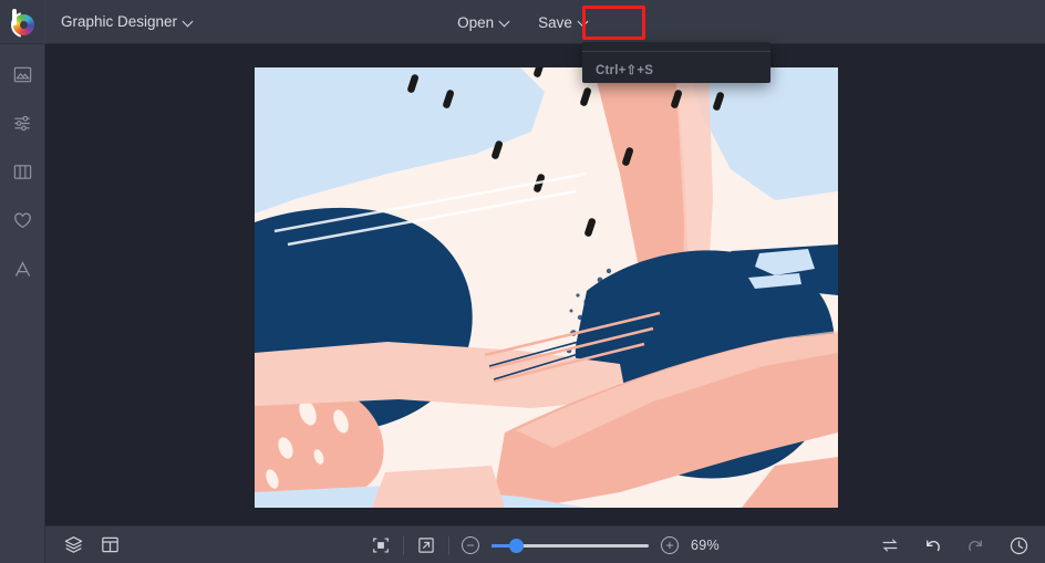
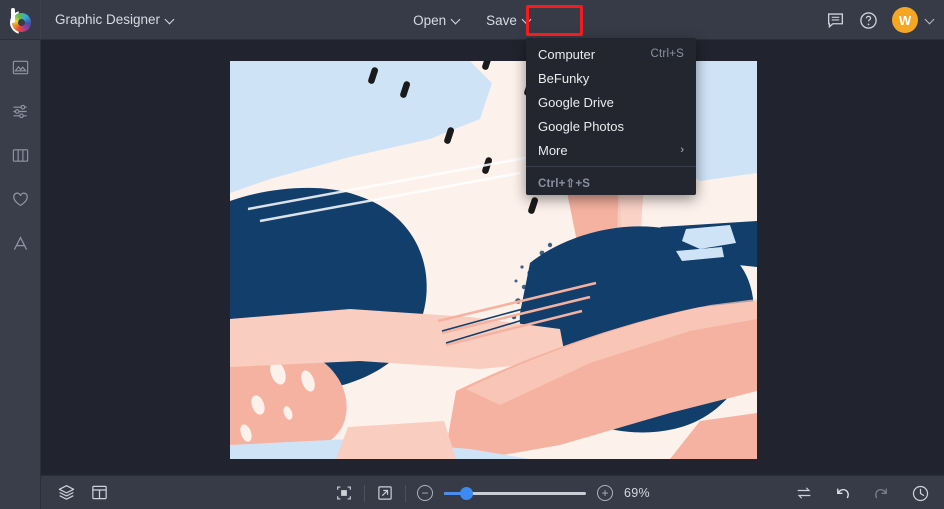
  Graphic Designer
  Open
  Save
+ W
+ Computer
+ Ctrl+S
+ BeFunky
+ Google Drive
+ Google Photos
+ More
+ ›
  Ctrl+⇧+S
  −
  +
  69%
